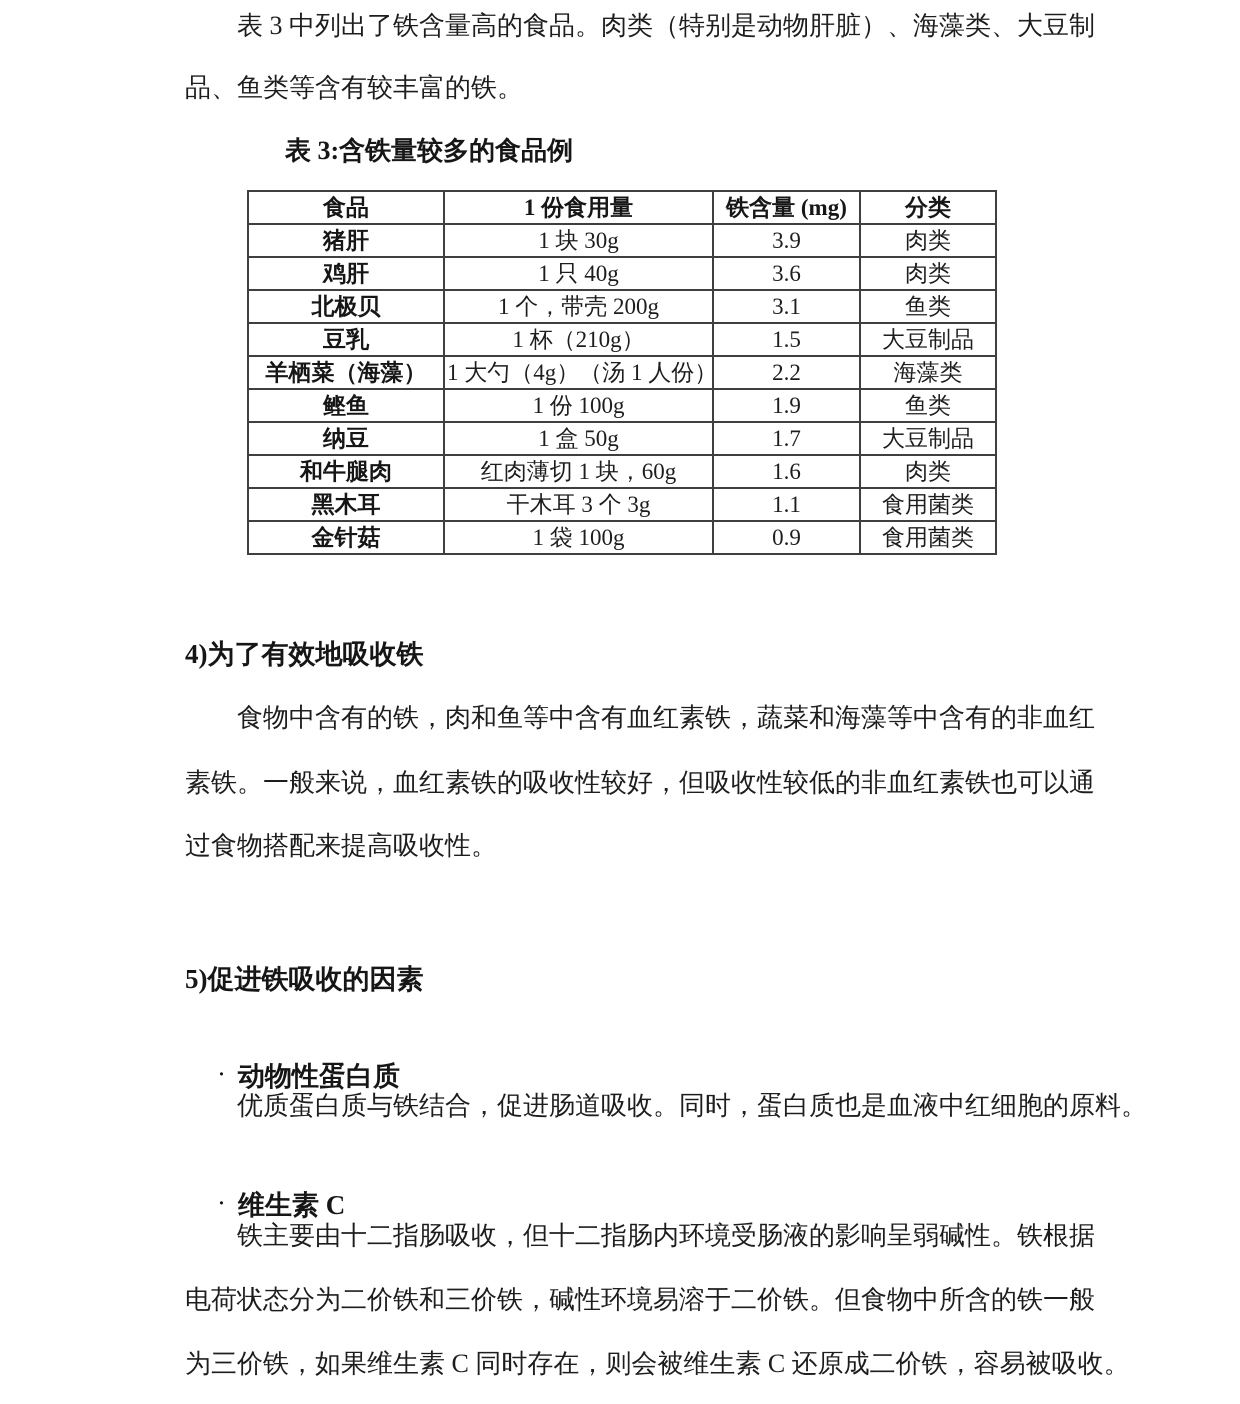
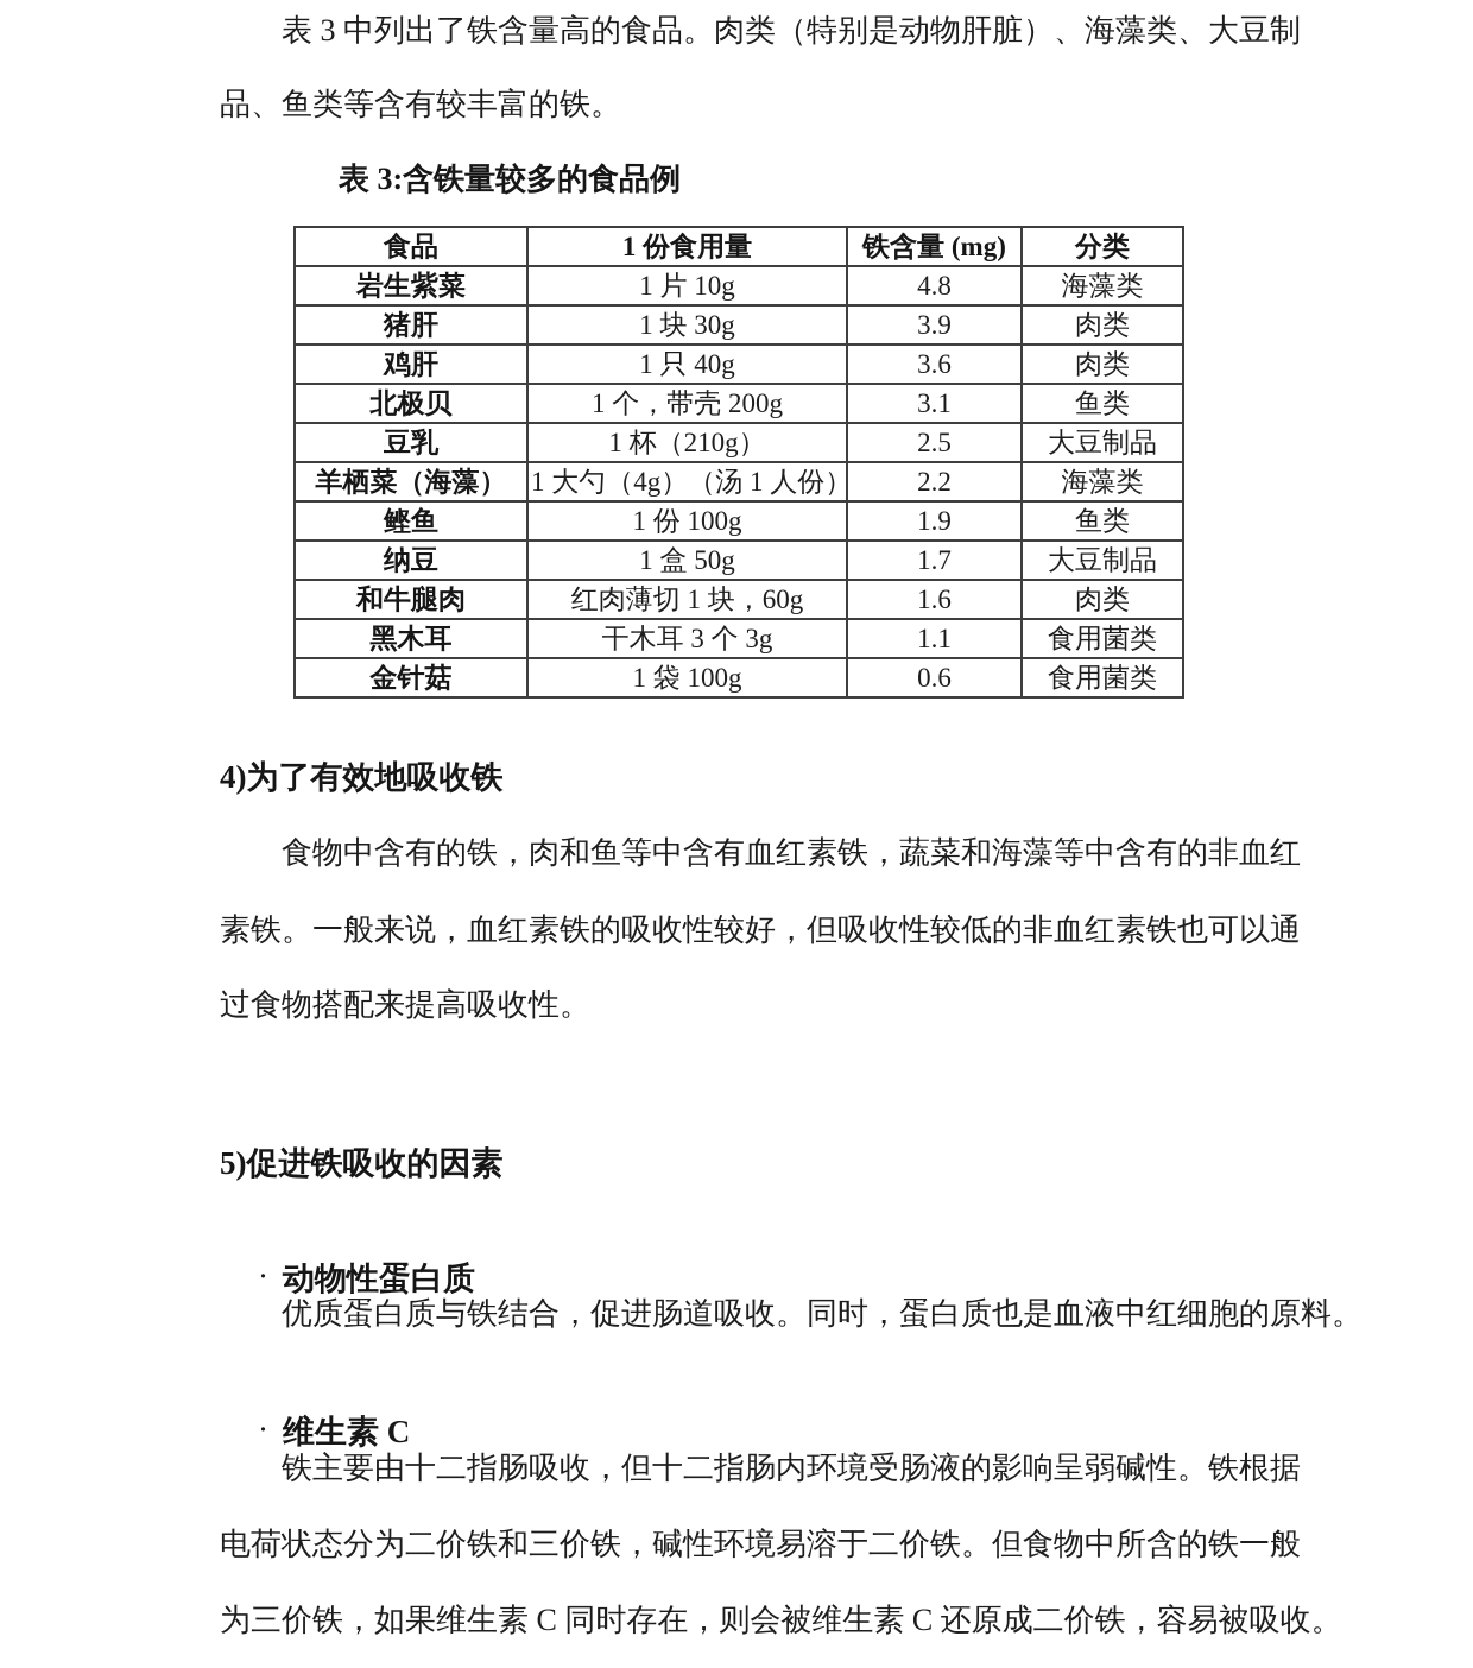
  表 3 中列出了铁含量高的食品。肉类（特别是动物肝脏）、海藻类、大豆制
  品、鱼类等含有较丰富的铁。
  表 3:含铁量较多的食品例
  食品	1 份食用量	铁含量 (mg)	分类
+ 岩生紫菜	1 片 10g	4.8	海藻类
  猪肝	1 块 30g	3.9	肉类
  鸡肝	1 只 40g	3.6	肉类
  北极贝	1 个，带壳 200g	3.1	鱼类
- 豆乳	1 杯（210g）	1.5	大豆制品
+ 豆乳	1 杯（210g）	2.5	大豆制品
  羊栖菜（海藻）	1 大勺（4g）（汤 1 人份）	2.2	海藻类
  鲣鱼	1 份 100g	1.9	鱼类
  纳豆	1 盒 50g	1.7	大豆制品
  和牛腿肉	红肉薄切 1 块，60g	1.6	肉类
  黑木耳	干木耳 3 个 3g	1.1	食用菌类
- 金针菇	1 袋 100g	0.9	食用菌类
+ 金针菇	1 袋 100g	0.6	食用菌类
  4)为了有效地吸收铁
  食物中含有的铁，肉和鱼等中含有血红素铁，蔬菜和海藻等中含有的非血红
  素铁。一般来说，血红素铁的吸收性较好，但吸收性较低的非血红素铁也可以通
  过食物搭配来提高吸收性。
  5)促进铁吸收的因素
  · 动物性蛋白质
  优质蛋白质与铁结合，促进肠道吸收。同时，蛋白质也是血液中红细胞的原料。
  · 维生素 C
  铁主要由十二指肠吸收，但十二指肠内环境受肠液的影响呈弱碱性。铁根据
  电荷状态分为二价铁和三价铁，碱性环境易溶于二价铁。但食物中所含的铁一般
  为三价铁，如果维生素 C 同时存在，则会被维生素 C 还原成二价铁，容易被吸收。
